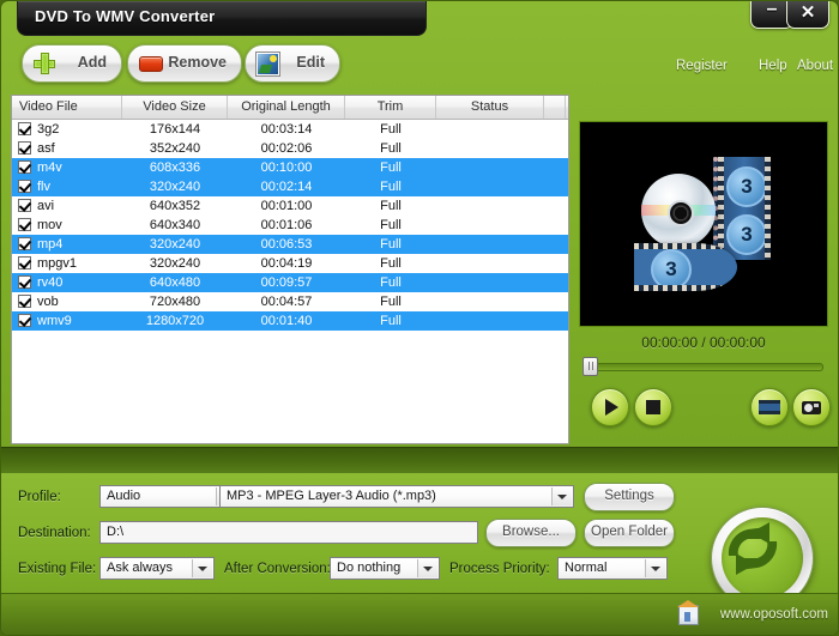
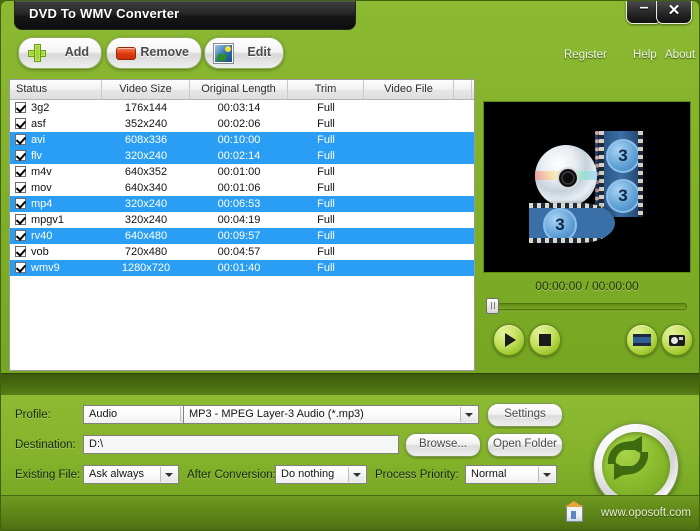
  DVD To WMV Converter
  –
  ✕
  Add
  Remove
  Edit
  Register
  Help
  About
- Video File
+ Status
  Video Size
  Original Length
  Trim
- Status
+ Video File
  3g2
  176x144
  00:03:14
  Full
  asf
  352x240
  00:02:06
  Full
- m4v
+ avi
  608x336
  00:10:00
  Full
  flv
  320x240
  00:02:14
  Full
- avi
+ m4v
  640x352
  00:01:00
  Full
  mov
  640x340
  00:01:06
  Full
  mp4
  320x240
  00:06:53
  Full
  mpgv1
  320x240
  00:04:19
  Full
  rv40
  640x480
  00:09:57
  Full
  vob
  720x480
  00:04:57
  Full
  wmv9
  1280x720
  00:01:40
  Full
  3
  3
  3
  00:00:00 / 00:00:00
  Profile:
  Audio
  MP3 - MPEG Layer-3 Audio (*.mp3)
  Settings
  Destination:
  D:\
  Browse...
  Open Folder
  Existing File:
  Ask always
  After Conversion
  Do nothing
  Process Priority:
  Normal
  www.oposoft.com
